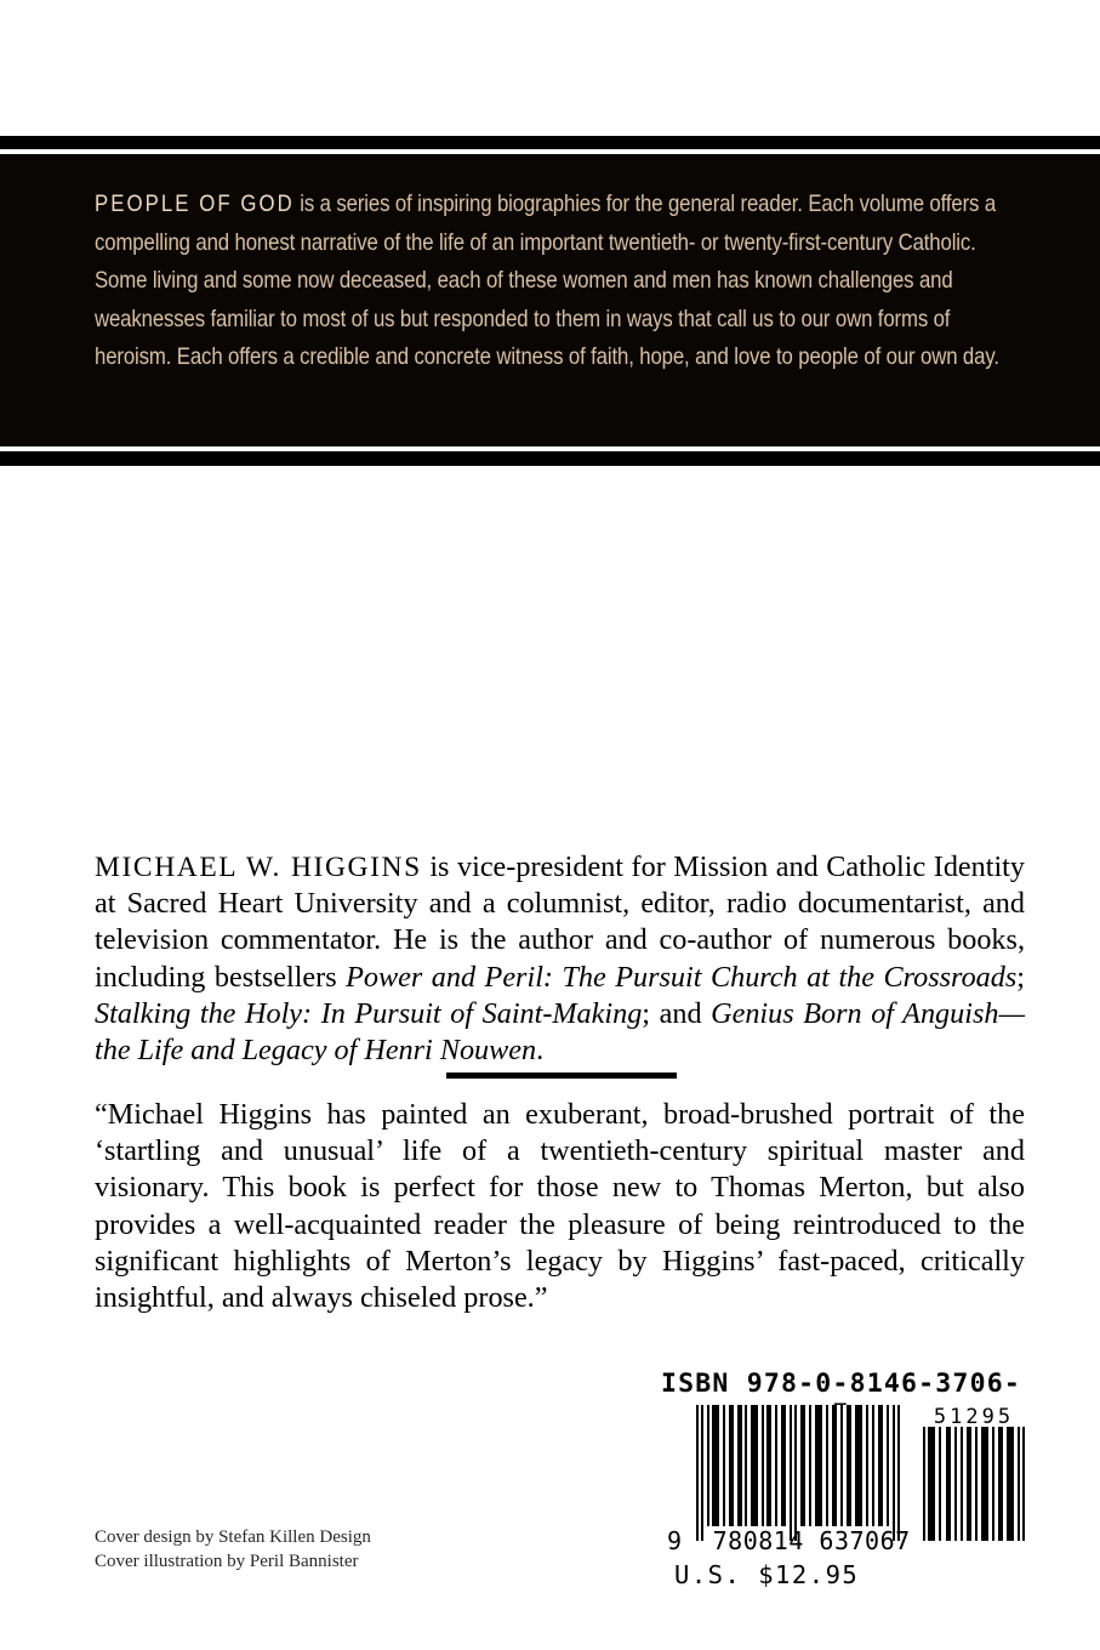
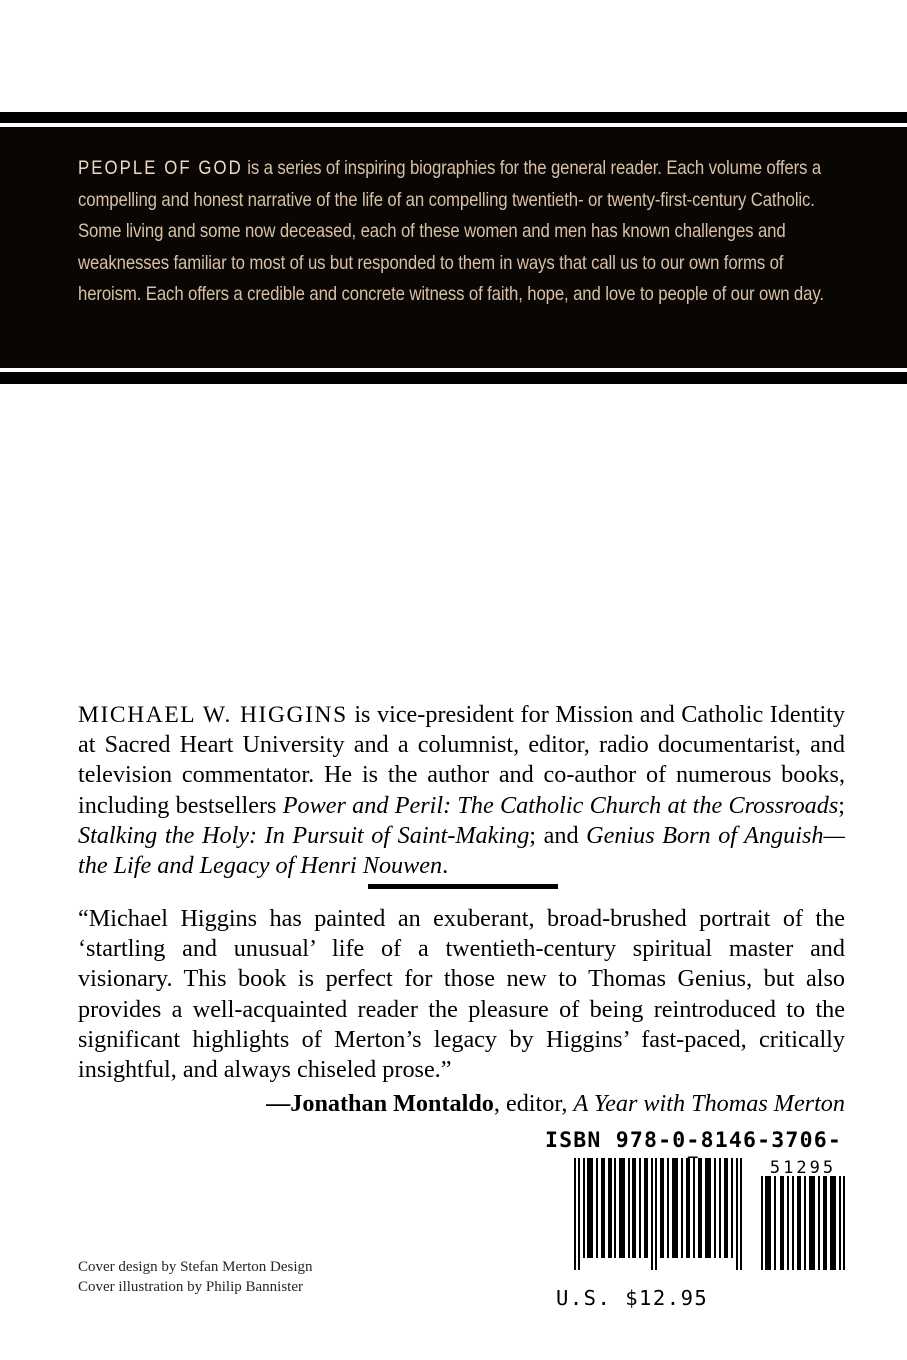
- PEOPLE OF GOD is a series of inspiring biographies for the general reader. Each volume offers a compelling and honest narrative of the life of an important twentieth- or twenty-first-century Catholic. Some living and some now deceased, each of these women and men has known challenges and weaknesses familiar to most of us but responded to them in ways that call us to our own forms of heroism. Each offers a credible and concrete witness of faith, hope, and love to people of our own day.
+ PEOPLE OF GOD is a series of inspiring biographies for the general reader. Each volume offers a compelling and honest narrative of the life of an compelling twentieth- or twenty-first-century Catholic. Some living and some now deceased, each of these women and men has known challenges and weaknesses familiar to most of us but responded to them in ways that call us to our own forms of heroism. Each offers a credible and concrete witness of faith, hope, and love to people of our own day.
- MICHAEL W. HIGGINS is vice-president for Mission and Catholic Identity at Sacred Heart University and a columnist, editor, radio documentarist, and television commentator. He is the author and co-author of numerous books, including bestsellers Power and Peril: The Pursuit Church at the Crossroads; Stalking the Holy: In Pursuit of Saint-Making; and Genius Born of Anguish—the Life and Legacy of Henri Nouwen.
+ MICHAEL W. HIGGINS is vice-president for Mission and Catholic Identity at Sacred Heart University and a columnist, editor, radio documentarist, and television commentator. He is the author and co-author of numerous books, including bestsellers Power and Peril: The Catholic Church at the Crossroads; Stalking the Holy: In Pursuit of Saint-Making; and Genius Born of Anguish—the Life and Legacy of Henri Nouwen.
- “Michael Higgins has painted an exuberant, broad-brushed portrait of the ‘startling and unusual’ life of a twentieth-century spiritual master and visionary. This book is perfect for those new to Thomas Merton, but also provides a well-acquainted reader the pleasure of being reintroduced to the significant highlights of Merton’s legacy by Higgins’ fast-paced, critically insightful, and always chiseled prose.”
+ “Michael Higgins has painted an exuberant, broad-brushed portrait of the ‘startling and unusual’ life of a twentieth-century spiritual master and visionary. This book is perfect for those new to Thomas Genius, but also provides a well-acquainted reader the pleasure of being reintroduced to the significant highlights of Merton’s legacy by Higgins’ fast-paced, critically insightful, and always chiseled prose.”
+ —Jonathan Montaldo, editor, A Year with Thomas Merton
  ISBN 978-0-8146-3706-
  51295
- 9 780814 637067
  U.S. $12.95
- Cover design by Stefan Killen Design
+ Cover design by Stefan Merton Design
- Cover illustration by Peril Bannister
+ Cover illustration by Philip Bannister
